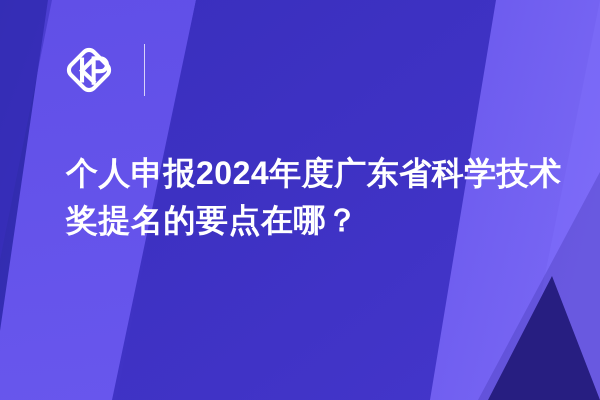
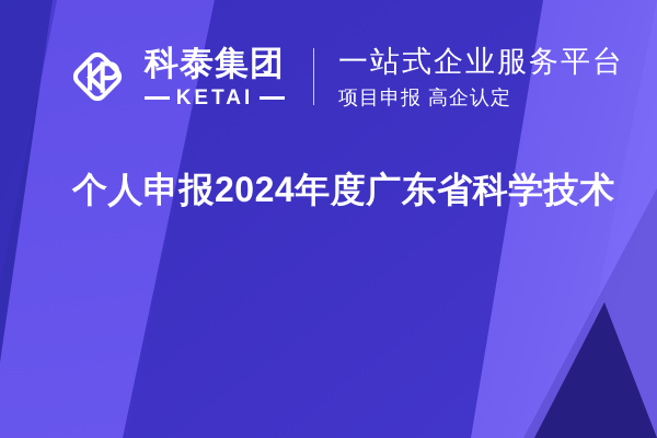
+ 科泰集团
+ KETAI
+ 一站式企业服务平台
+ 项目申报 高企认定
  个人申报2024年度广东省科学技术
- 奖提名的要点在哪？
